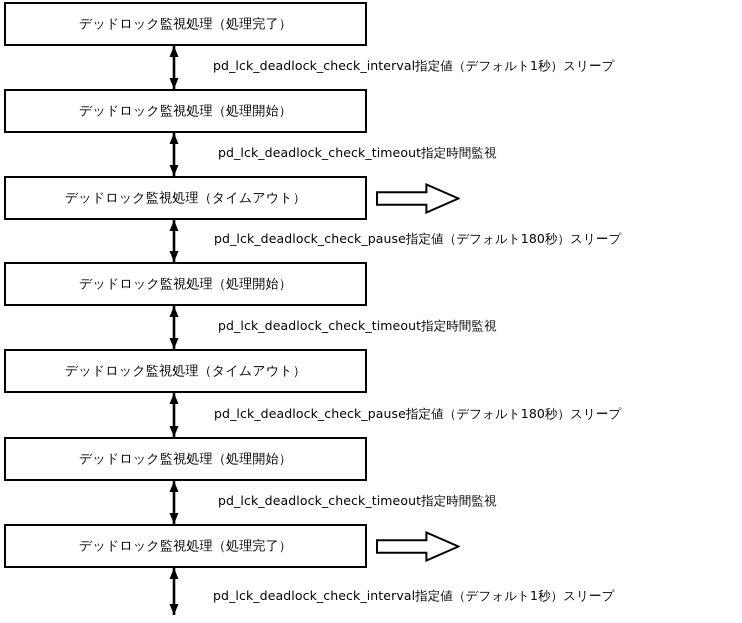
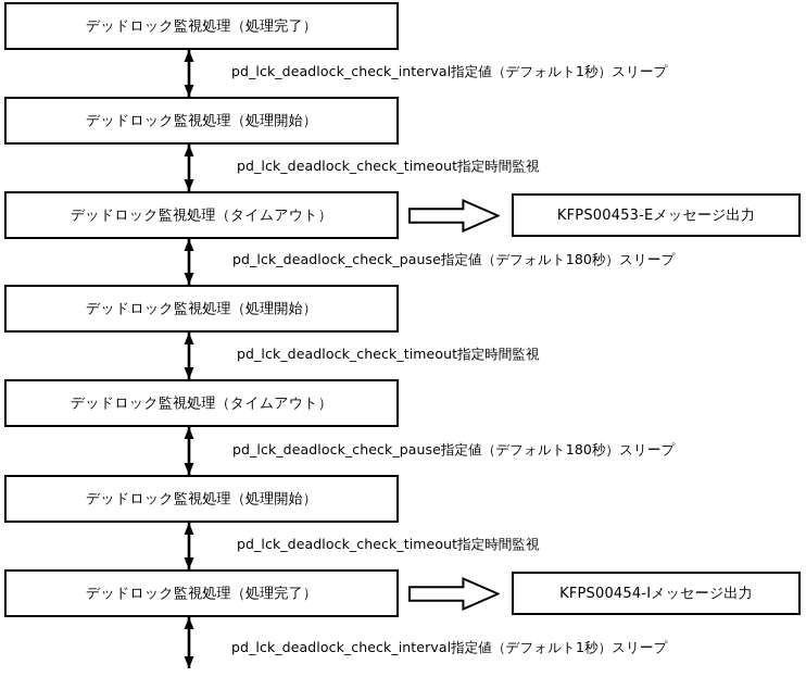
  デッドロック監視処理（処理完了）
  デッドロック監視処理（処理開始）
  デッドロック監視処理（タイムアウト）
  デッドロック監視処理（処理開始）
  デッドロック監視処理（タイムアウト）
  デッドロック監視処理（処理開始）
  デッドロック監視処理（処理完了）
+ KFPS00453-Eメッセージ出力
+ KFPS00454-Iメッセージ出力
  pd_lck_deadlock_check_interval指定値（デフォルト1秒）スリープ
  pd_lck_deadlock_check_timeout指定時間監視
  pd_lck_deadlock_check_pause指定値（デフォルト180秒）スリープ
  pd_lck_deadlock_check_timeout指定時間監視
  pd_lck_deadlock_check_pause指定値（デフォルト180秒）スリープ
  pd_lck_deadlock_check_timeout指定時間監視
  pd_lck_deadlock_check_interval指定値（デフォルト1秒）スリープ
